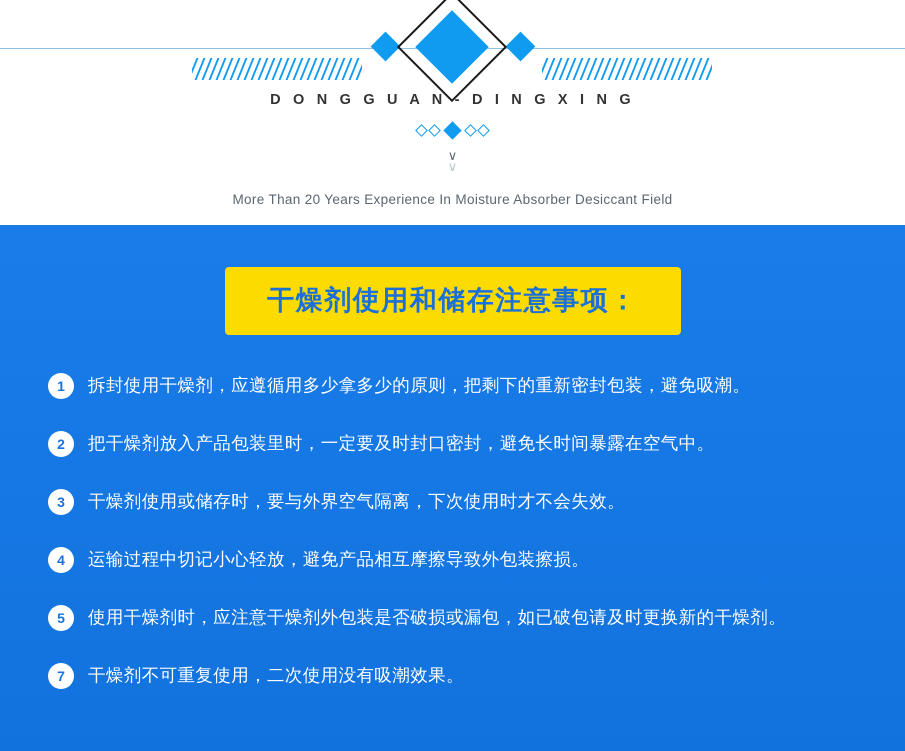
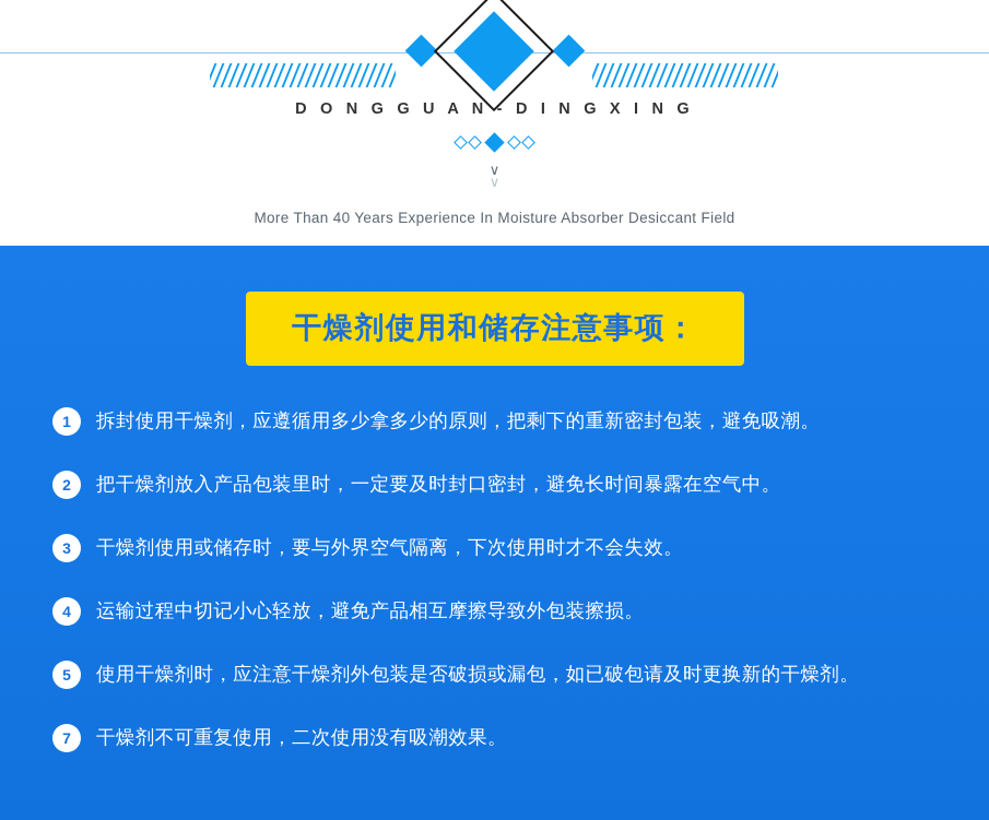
  D O N G G U A N - D I N G X I N G
  ∨
  ∨
- More Than 20 Years Experience In Moisture Absorber Desiccant Field
+ More Than 40 Years Experience In Moisture Absorber Desiccant Field
  干燥剂使用和储存注意事项：
  1
  拆封使用干燥剂，应遵循用多少拿多少的原则，把剩下的重新密封包装，避免吸潮。
  2
  把干燥剂放入产品包装里时，一定要及时封口密封，避免长时间暴露在空气中。
  3
  干燥剂使用或储存时，要与外界空气隔离，下次使用时才不会失效。
  4
  运输过程中切记小心轻放，避免产品相互摩擦导致外包装擦损。
  5
  使用干燥剂时，应注意干燥剂外包装是否破损或漏包，如已破包请及时更换新的干燥剂。
  7
  干燥剂不可重复使用，二次使用没有吸潮效果。
